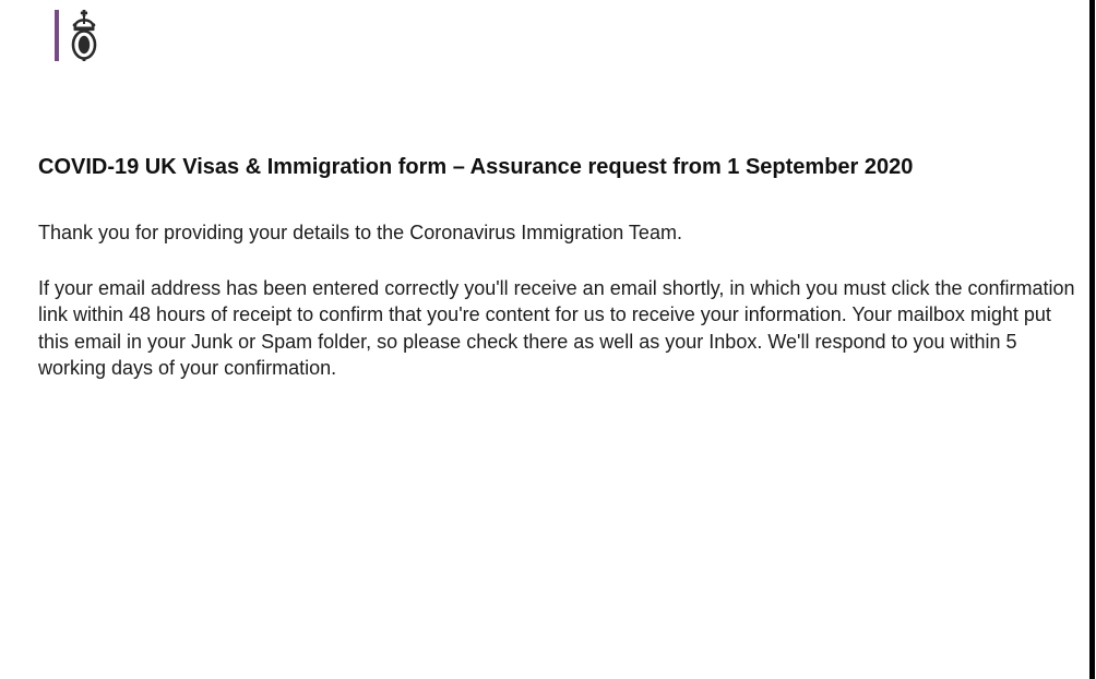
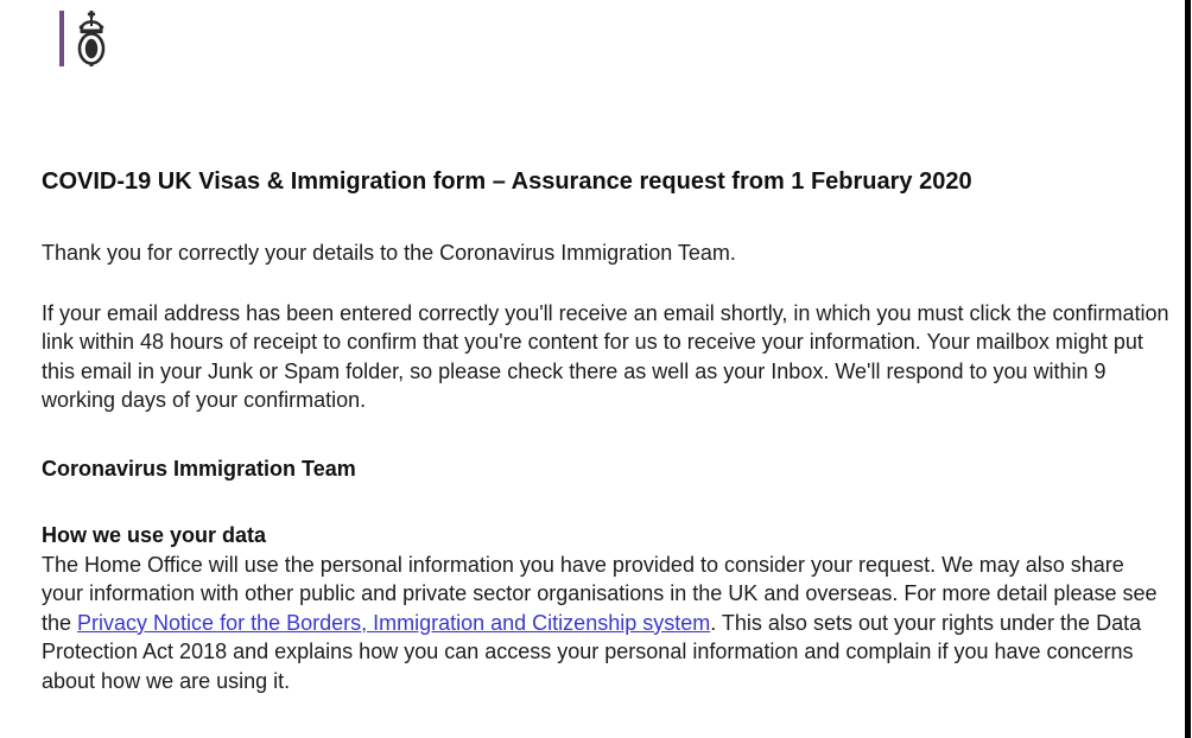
- COVID-19 UK Visas & Immigration form – Assurance request from 1 September 2020
+ COVID-19 UK Visas & Immigration form – Assurance request from 1 February 2020
- Thank you for providing your details to the Coronavirus Immigration Team.
+ Thank you for correctly your details to the Coronavirus Immigration Team.
- If your email address has been entered correctly you'll receive an email shortly, in which you must click the confirmation link within 48 hours of receipt to confirm that you're content for us to receive your information. Your mailbox might put this email in your Junk or Spam folder, so please check there as well as your Inbox. We'll respond to you within 5 working days of your confirmation.
+ If your email address has been entered correctly you'll receive an email shortly, in which you must click the confirmation link within 48 hours of receipt to confirm that you're content for us to receive your information. Your mailbox might put this email in your Junk or Spam folder, so please check there as well as your Inbox. We'll respond to you within 9 working days of your confirmation.
+ Coronavirus Immigration Team
+ How we use your data
+ The Home Office will use the personal information you have provided to consider your request. We may also share your information with other public and private sector organisations in the UK and overseas. For more detail please see the Privacy Notice for the Borders, Immigration and Citizenship system. This also sets out your rights under the Data Protection Act 2018 and explains how you can access your personal information and complain if you have concerns about how we are using it.
